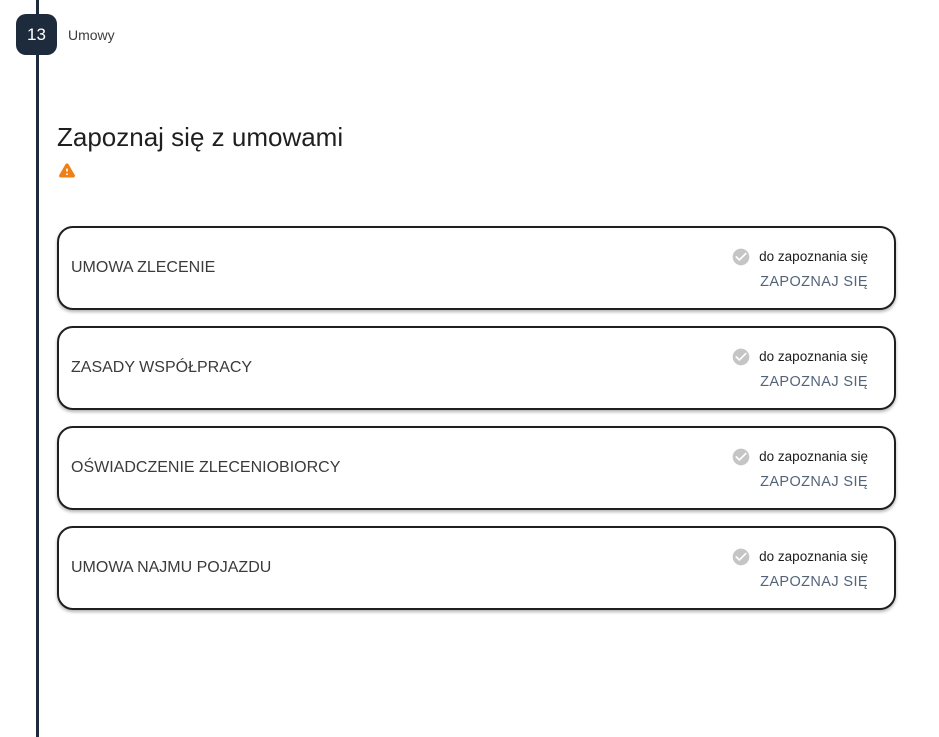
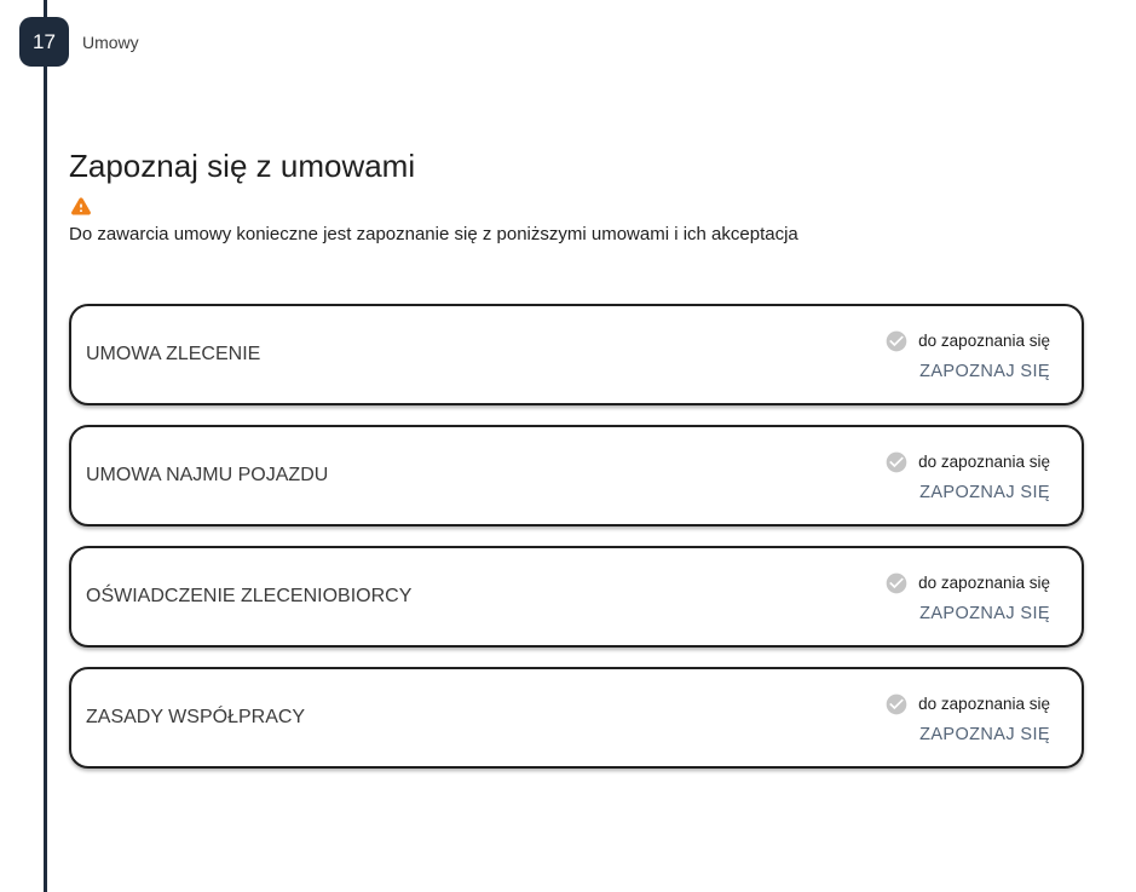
- 13
+ 17
  Umowy
  Zapoznaj się z umowami
+ Do zawarcia umowy konieczne jest zapoznanie się z poniższymi umowami i ich akceptacja
  UMOWA ZLECENIE
  do zapoznania się
  ZAPOZNAJ SIĘ
- ZASADY WSPÓŁPRACY
+ UMOWA NAJMU POJAZDU
  do zapoznania się
  ZAPOZNAJ SIĘ
  OŚWIADCZENIE ZLECENIOBIORCY
  do zapoznania się
  ZAPOZNAJ SIĘ
- UMOWA NAJMU POJAZDU
+ ZASADY WSPÓŁPRACY
  do zapoznania się
  ZAPOZNAJ SIĘ
